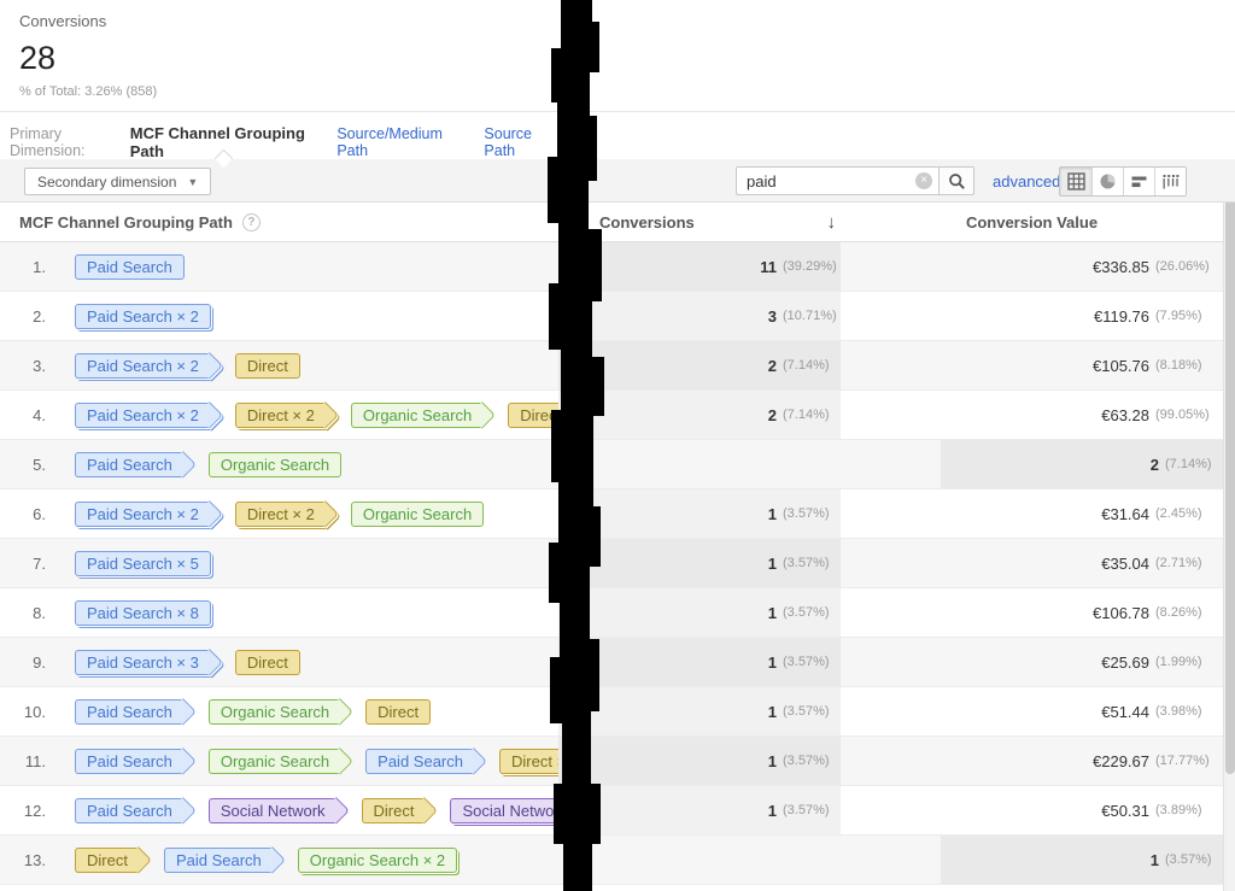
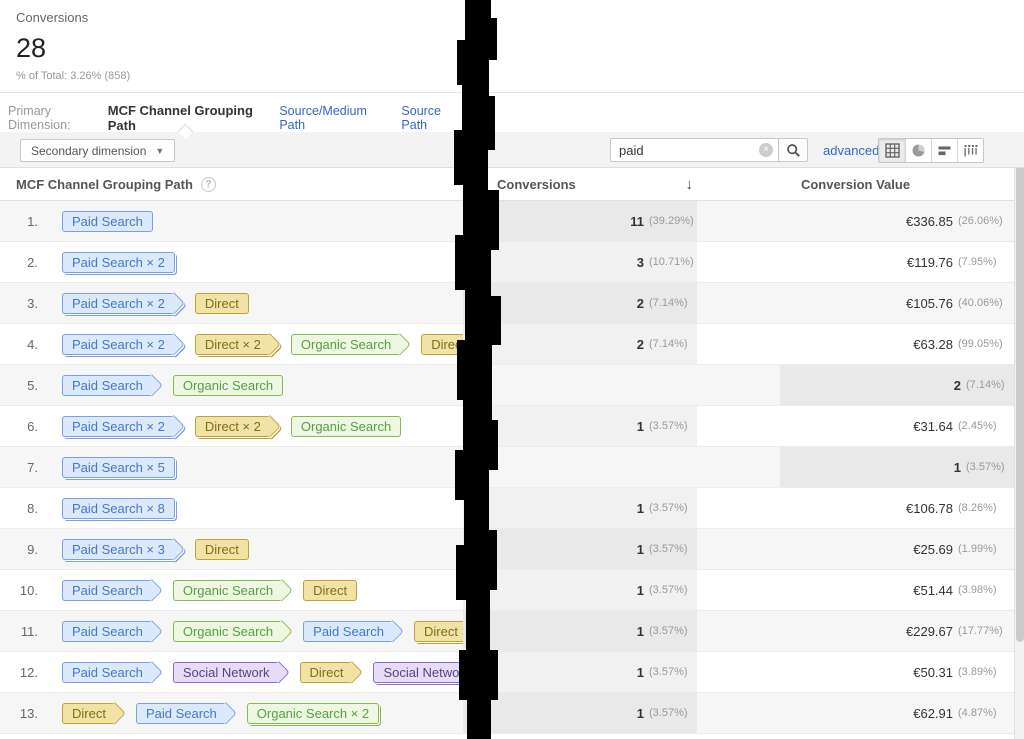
  Conversions
  28
  % of Total: 3.26% (858)
  Primary Dimension:
  MCF Channel Grouping Path
  Source/Medium Path
  Source Path
  Secondary dimension
  ▼
  paid
  ×
  advanced
  MCF Channel Grouping Path
  ?
  Conversions
  ↓
  Conversion Value
  1.
  Paid Search
  11
  (39.29%)
  €336.85
  (26.06%)
  2.
  Paid Search × 2
  3
  (10.71%)
  €119.76
  (7.95%)
  3.
  Paid Search × 2
  Direct
  2
  (7.14%)
  €105.76
- (8.18%)
+ (40.06%)
  4.
  Paid Search × 2
  Direct × 2
  Organic Search
  2
  (7.14%)
  €63.28
  (99.05%)
  5.
  Paid Search
  Organic Search
  2
  (7.14%)
  6.
  Paid Search × 2
  Direct × 2
  Organic Search
  1
  (3.57%)
  €31.64
  (2.45%)
  7.
  Paid Search × 5
  1
  (3.57%)
- €35.04
- (2.71%)
  8.
  Paid Search × 8
  1
  (3.57%)
  €106.78
  (8.26%)
  9.
  Paid Search × 3
  Direct
  1
  (3.57%)
  €25.69
  (1.99%)
  10.
  Paid Search
  Organic Search
  Direct
  1
  (3.57%)
  €51.44
  (3.98%)
  11.
  Paid Search
  Organic Search
  Paid Search
  Direct
  1
  (3.57%)
  €229.67
  (17.77%)
  12.
  Paid Search
  Social Network
  Direct
  Social Netwo
  1
  (3.57%)
  €50.31
  (3.89%)
  13.
  Direct
  Paid Search
  Organic Search × 2
  1
  (3.57%)
+ €62.91
+ (4.87%)
